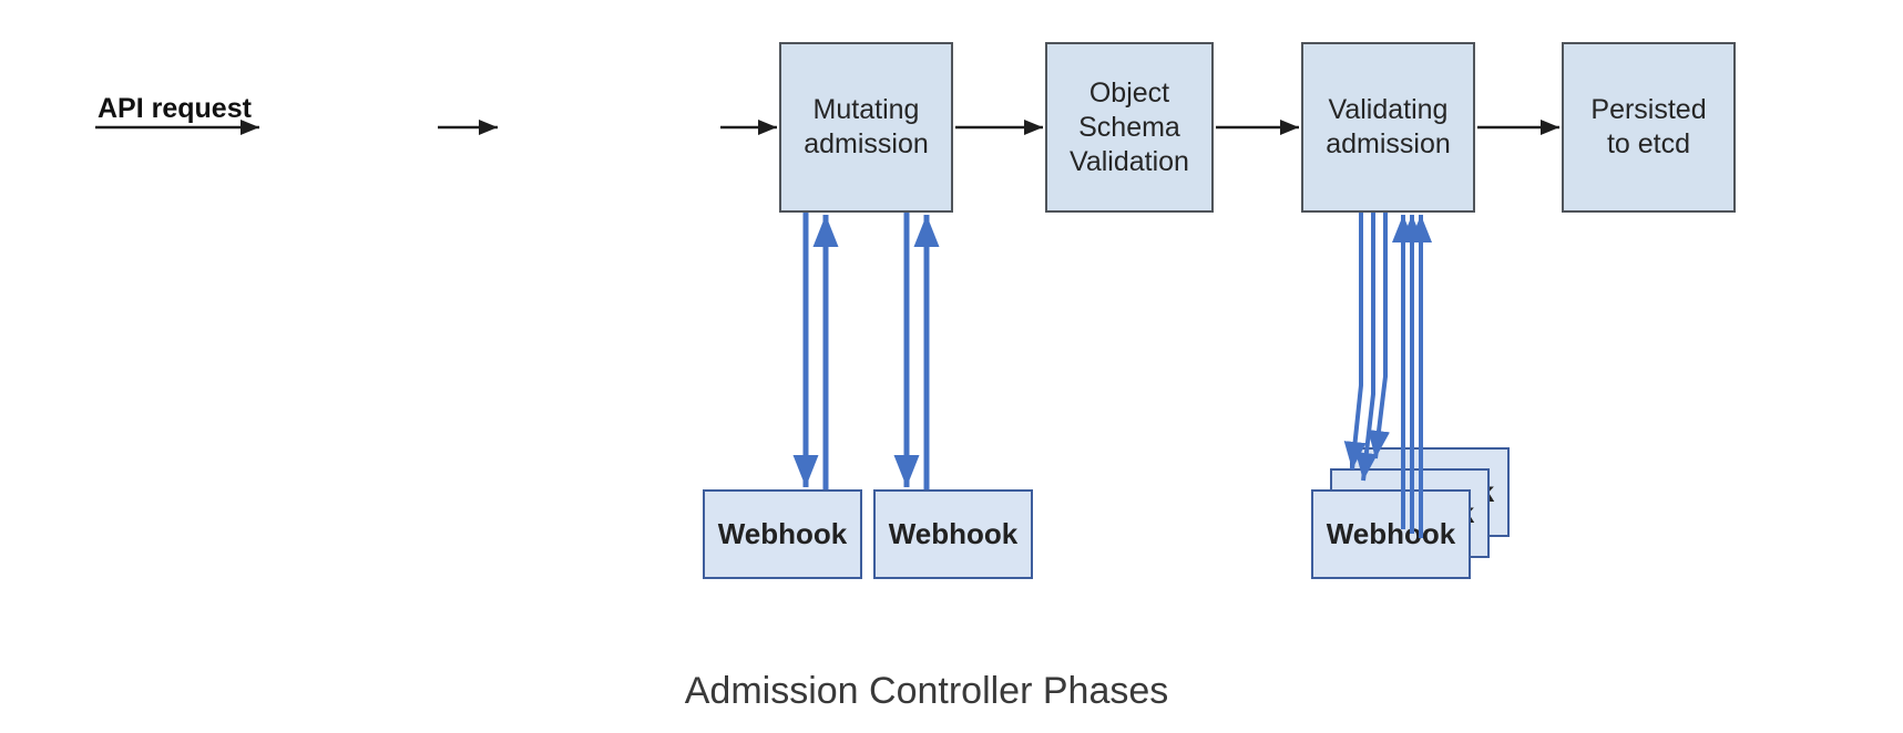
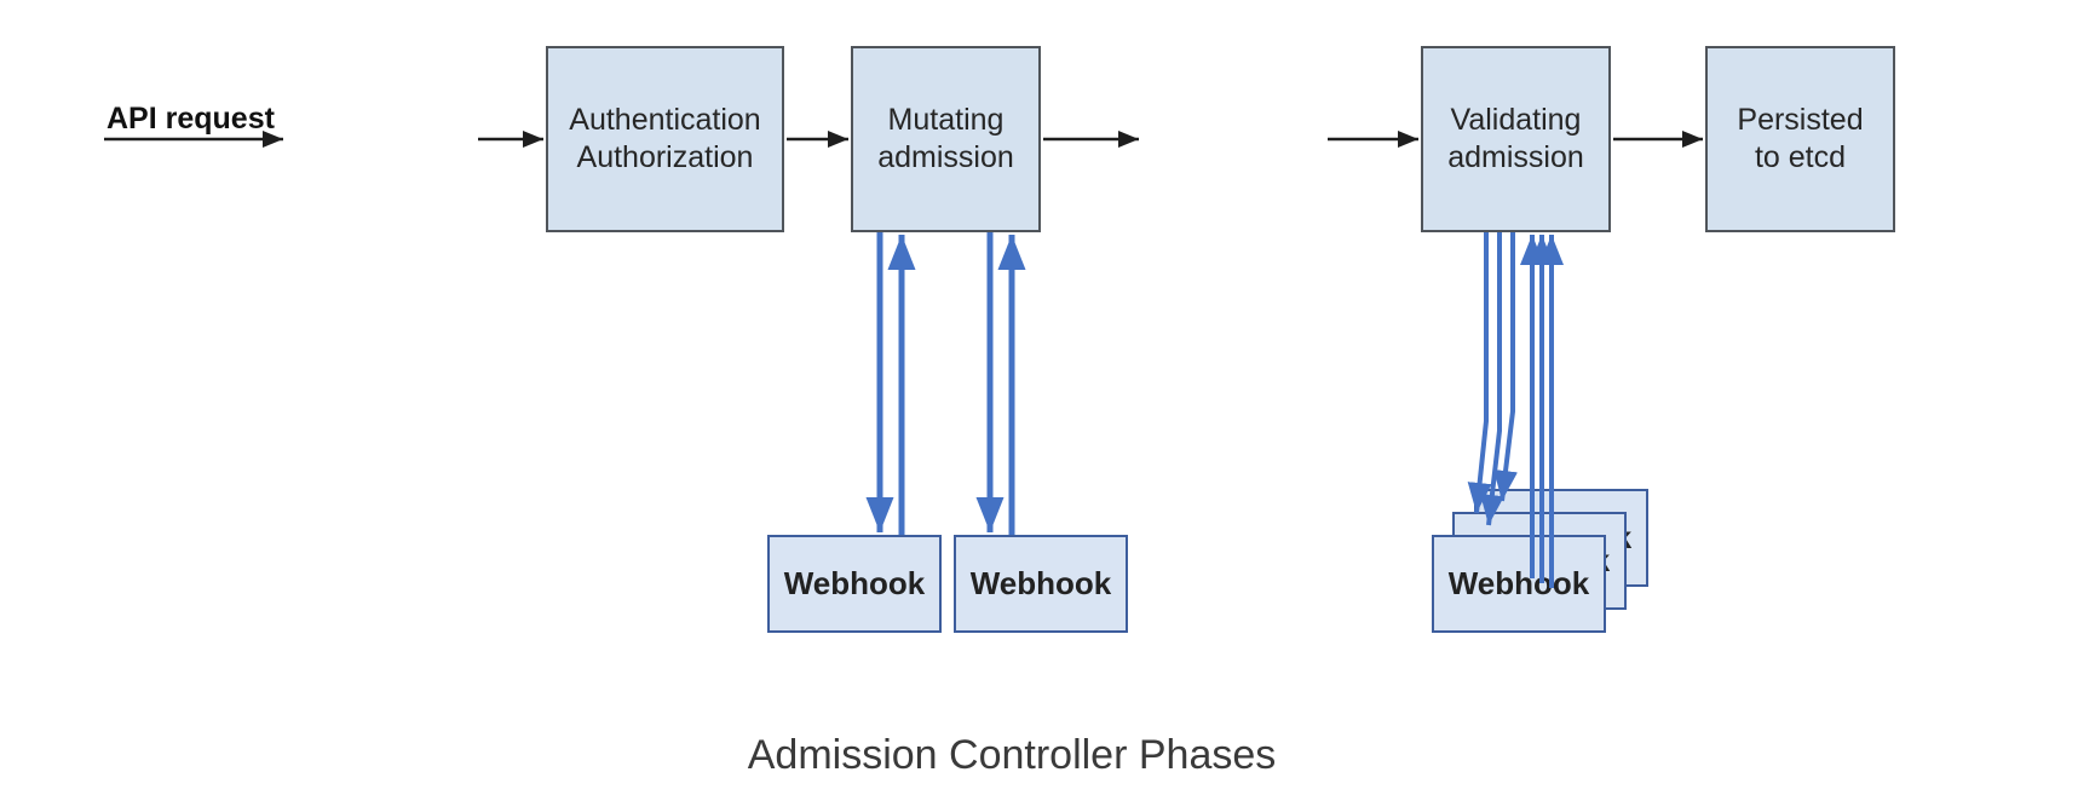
  API request
+ Authentication
+ Authorization
  Mutating
  admission
- Object
- Schema
- Validation
  Validating
  admission
  Persisted
  to etcd
  Webhook
  Webhook
  Webhok
  Admission Controller Phases
